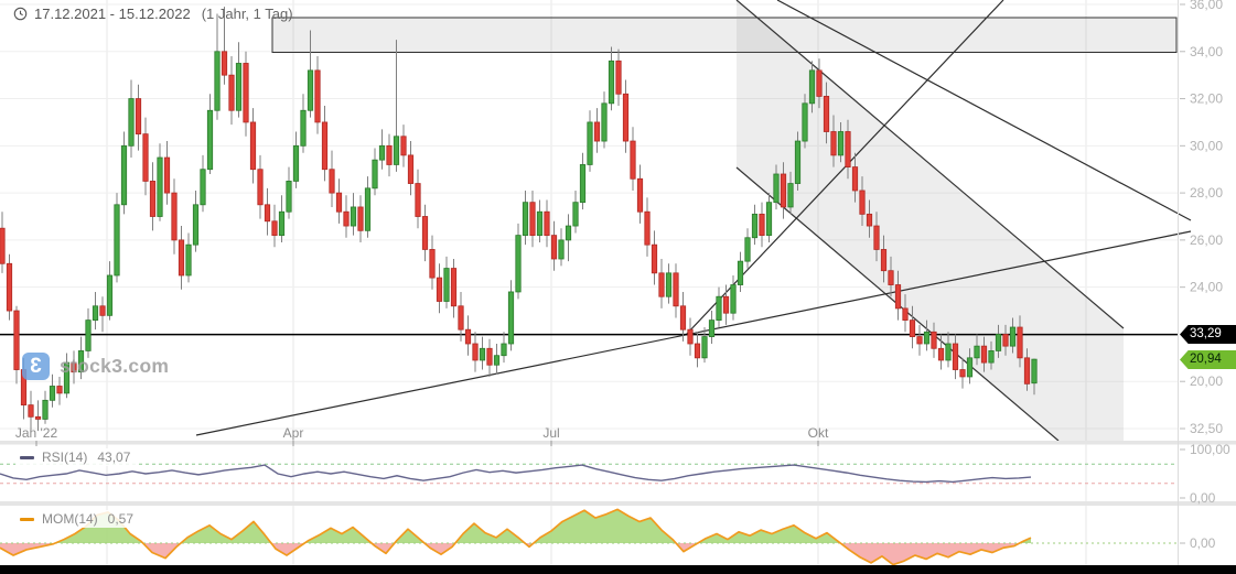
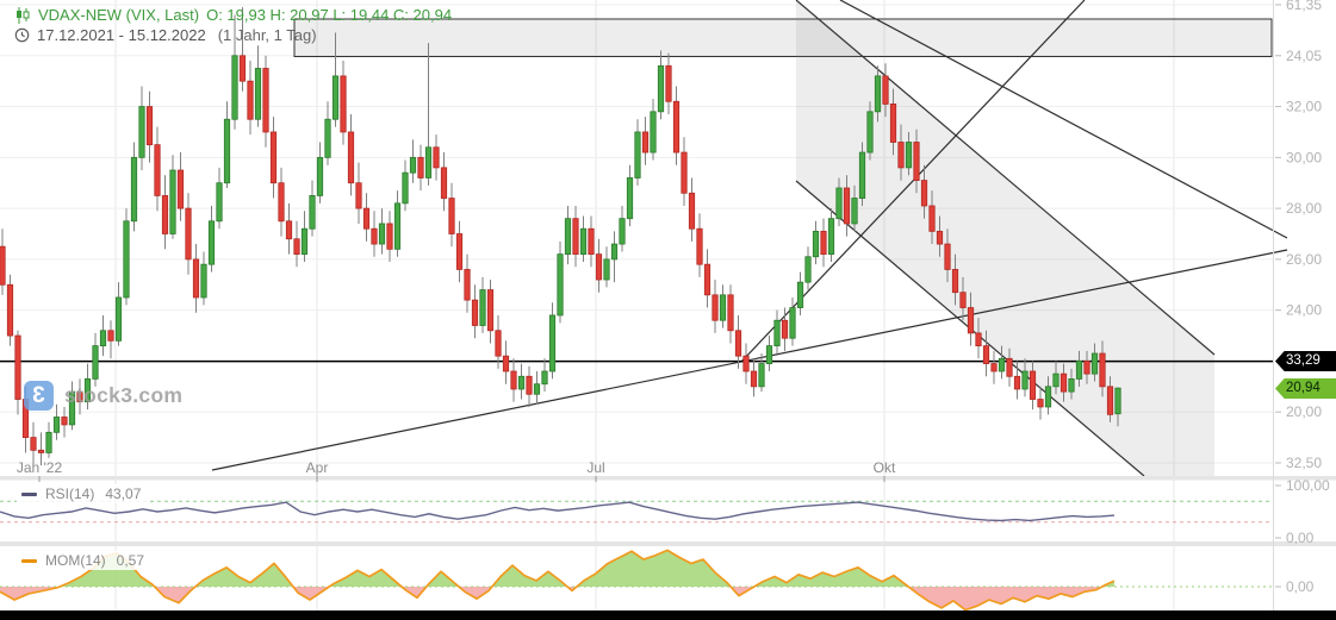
  Jan '22
  Apr
  Jul
  Okt
- 36,00
+ 61,35
- 34,00
+ 24,05
  32,00
  30,00
  28,00
  26,00
  24,00
  20,00
  32,50
  100,00
  0,00
  0,00
+ VDAX-NEW (VIX, Last)
+ O: 19,93 H: 20,97 L: 19,44 C: 20,94
  17.12.2021 - 15.12.2022
  (1 Jahr, 1 Tag)
  stock3.com
  RSI(14)
  43,07
  MOM(14)
  0,57
  33,29
  20,94
